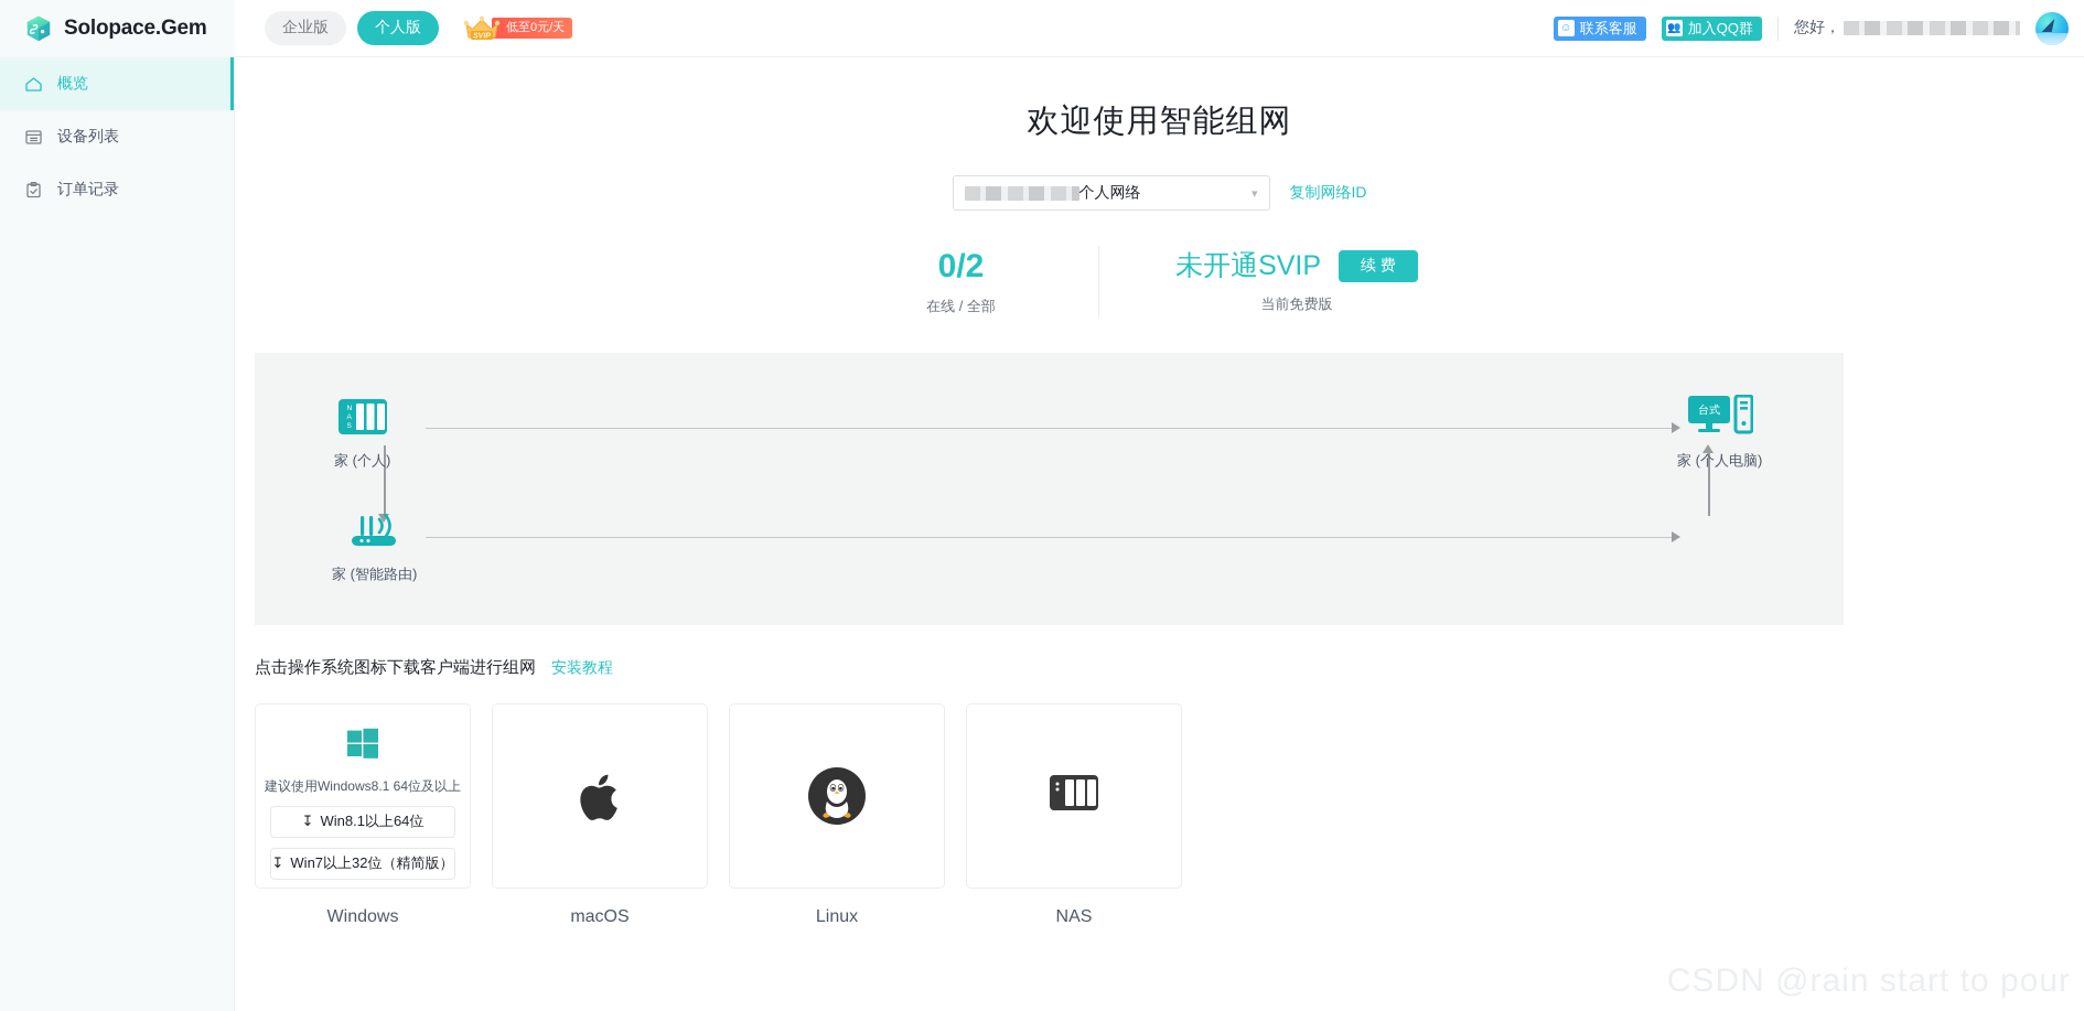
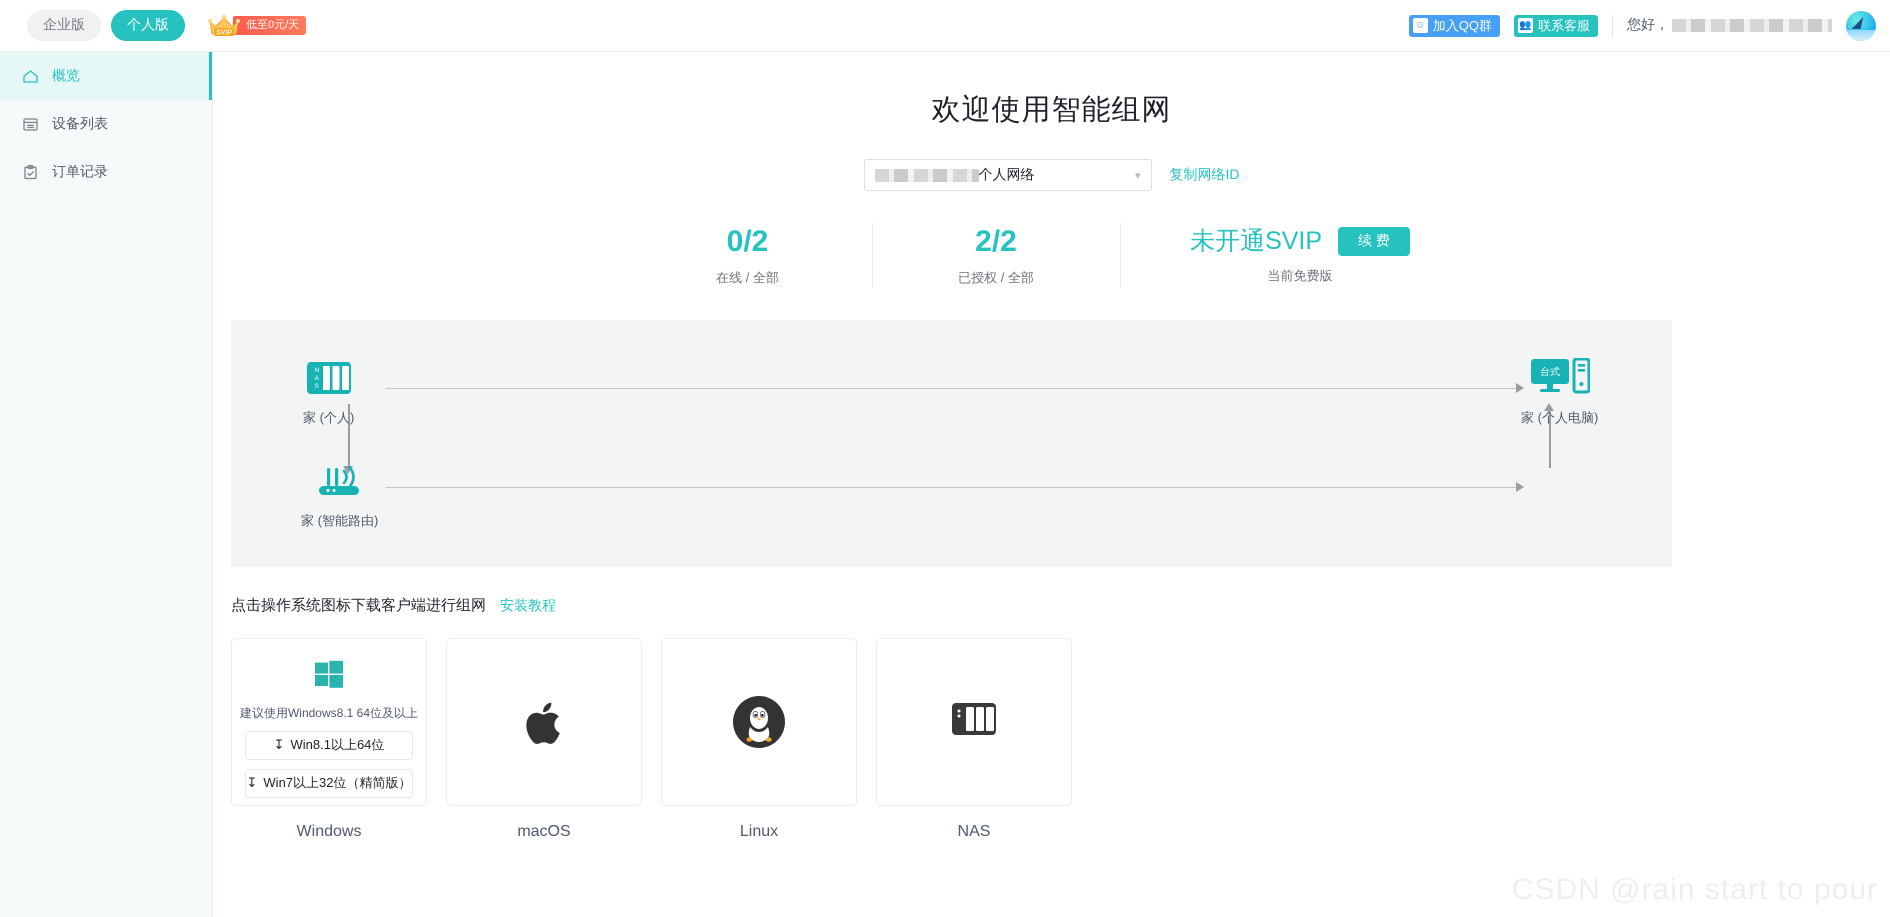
- Solopace.Gem
  企业版
  个人版
  低至0元/天
  ☺
- 联系客服
+ 加入QQ群
  👥
- 加入QQ群
+ 联系客服
  您好，
  概览
  设备列表
  订单记录
  欢迎使用智能组网
  个人网络
  ▾
  复制网络ID
  0/2
  在线 / 全部
+ 2/2
+ 已授权 / 全部
  未开通SVIP
  续 费
  当前免费版
  家 (个人)
  家 (智能路由)
  台式
  家 (个人电脑)
  点击操作系统图标下载客户端进行组网
  安装教程
  建议使用Windows8.1 64位及以上
  ↧
  Win8.1以上64位
  ↧
  Win7以上32位（精简版）
  Windows
  macOS
  Linux
  NAS
